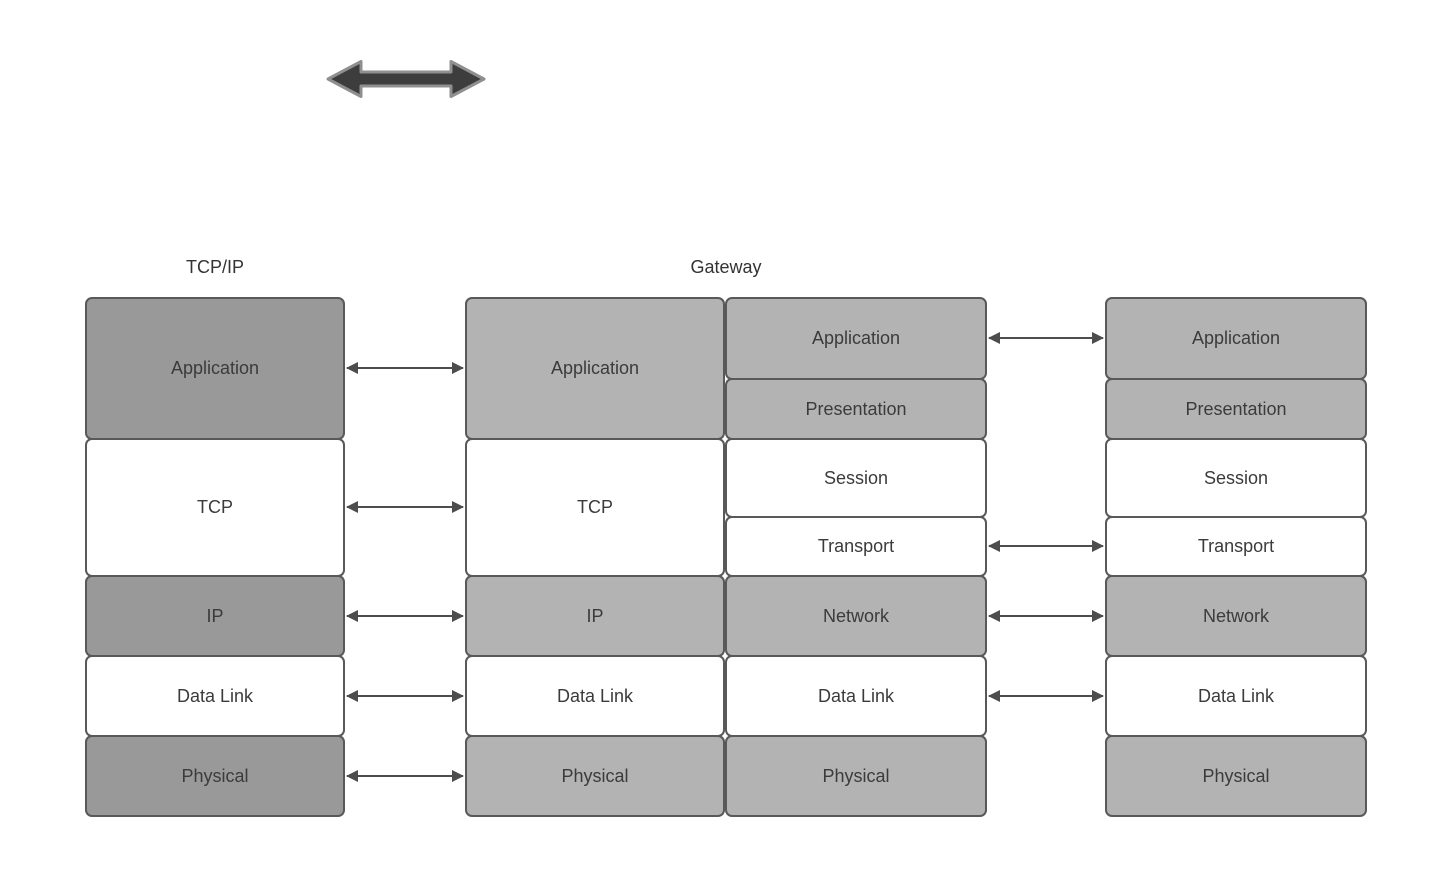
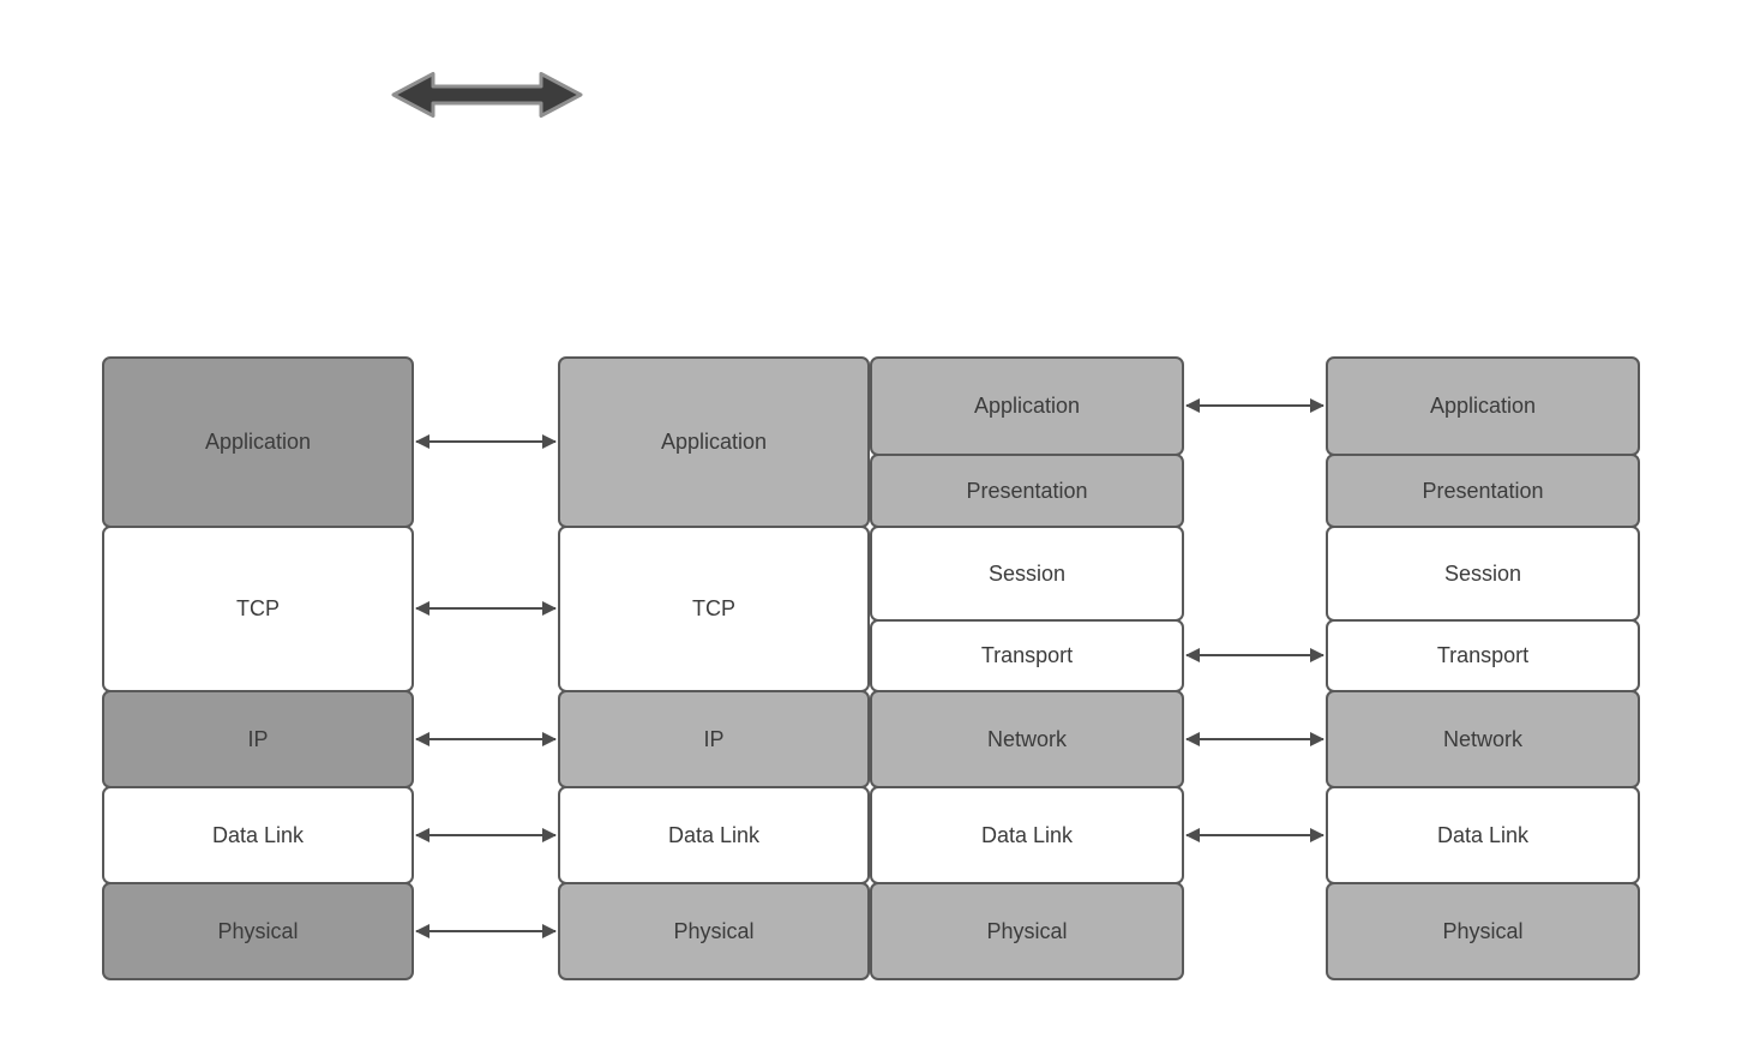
- TCP/IP
- Gateway
  Application
  TCP
  IP
  Data Link
  Physical
  Application
  TCP
  IP
  Data Link
  Physical
  Application
  Presentation
  Session
  Transport
  Network
  Data Link
  Physical
  Application
  Presentation
  Session
  Transport
  Network
  Data Link
  Physical
